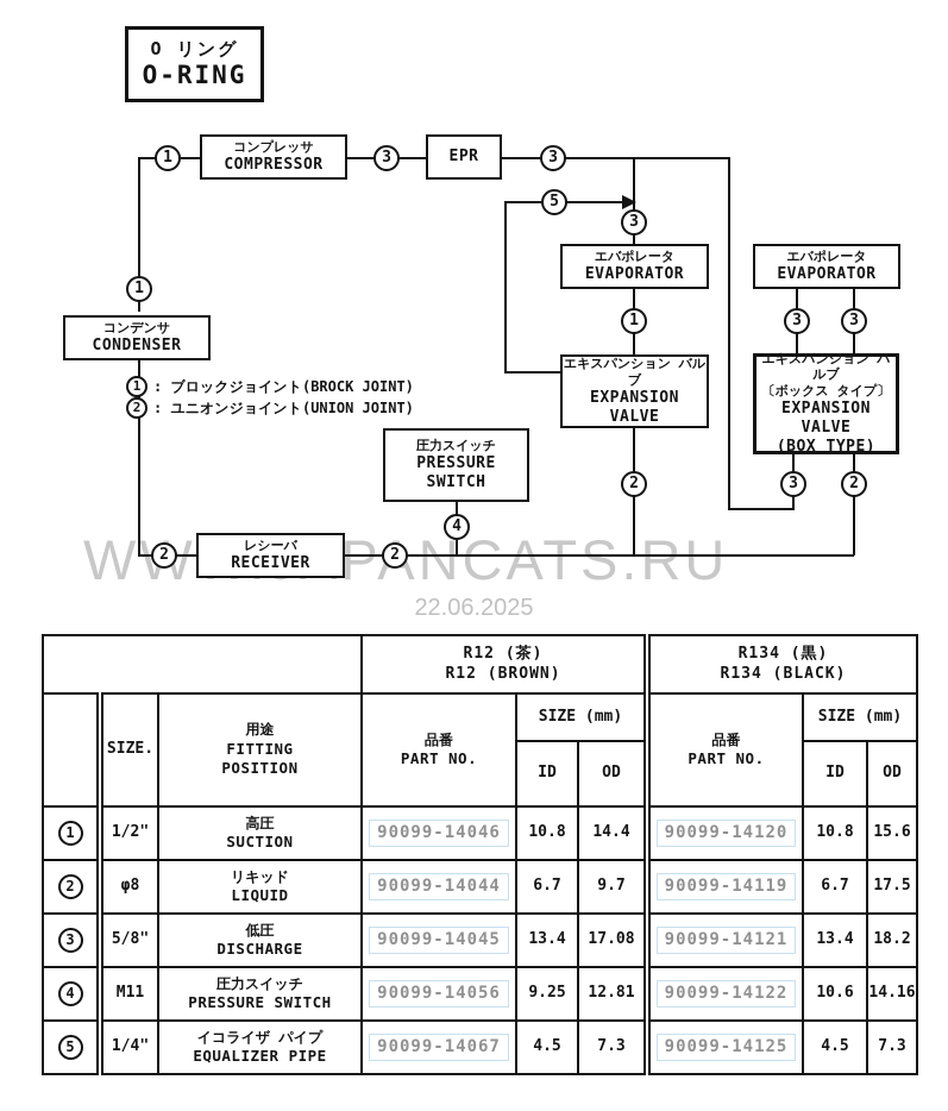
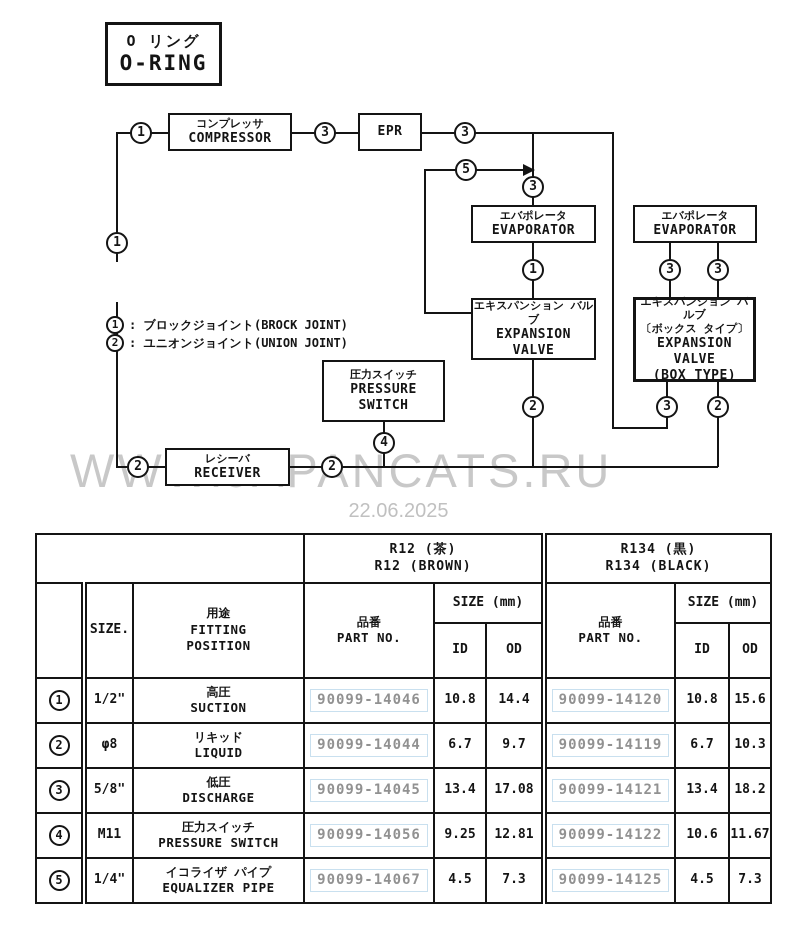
  22.06.2025
  O リング
  O-RING
  コンプレッサ
  COMPRESSOR
  EPR
  エバポレータ
  EVAPORATOR
  エバポレータ
  EVAPORATOR
- コンデンサ
- CONDENSER
  エキスパンション バルブ
  EXPANSION
  VALVE
  エキスパンション バルブ
  〔ボックス タイプ〕
  EXPANSION
  VALVE
  (BOX TYPE)
  圧力スイッチ
  PRESSURE
  SWITCH
  レシーバ
  RECEIVER
  1
  3
  3
  5
  3
  1
  1
  3
  3
  2
  3
  2
  4
  2
  2
  1
  : ブロックジョイント(BROCK JOINT)
  2
  : ユニオンジョイント(UNION JOINT)
  	R12 (茶) R12 (BROWN)	R134 (黒) R134 (BLACK)
  	SIZE.	用途 FITTING POSITION	品番 PART NO.	SIZE (mm)	品番 PART NO.	SIZE (mm)
  ID	OD	ID	OD
  1	1/2"	高圧 SUCTION	90099-14046	10.8	14.4	90099-14120	10.8	15.6
- 2	φ8	リキッド LIQUID	90099-14044	6.7	9.7	90099-14119	6.7	17.5
+ 2	φ8	リキッド LIQUID	90099-14044	6.7	9.7	90099-14119	6.7	10.3
  3	5/8"	低圧 DISCHARGE	90099-14045	13.4	17.08	90099-14121	13.4	18.2
- 4	M11	圧力スイッチ PRESSURE SWITCH	90099-14056	9.25	12.81	90099-14122	10.6	14.16
+ 4	M11	圧力スイッチ PRESSURE SWITCH	90099-14056	9.25	12.81	90099-14122	10.6	11.67
  5	1/4"	イコライザ パイプ EQUALIZER PIPE	90099-14067	4.5	7.3	90099-14125	4.5	7.3
